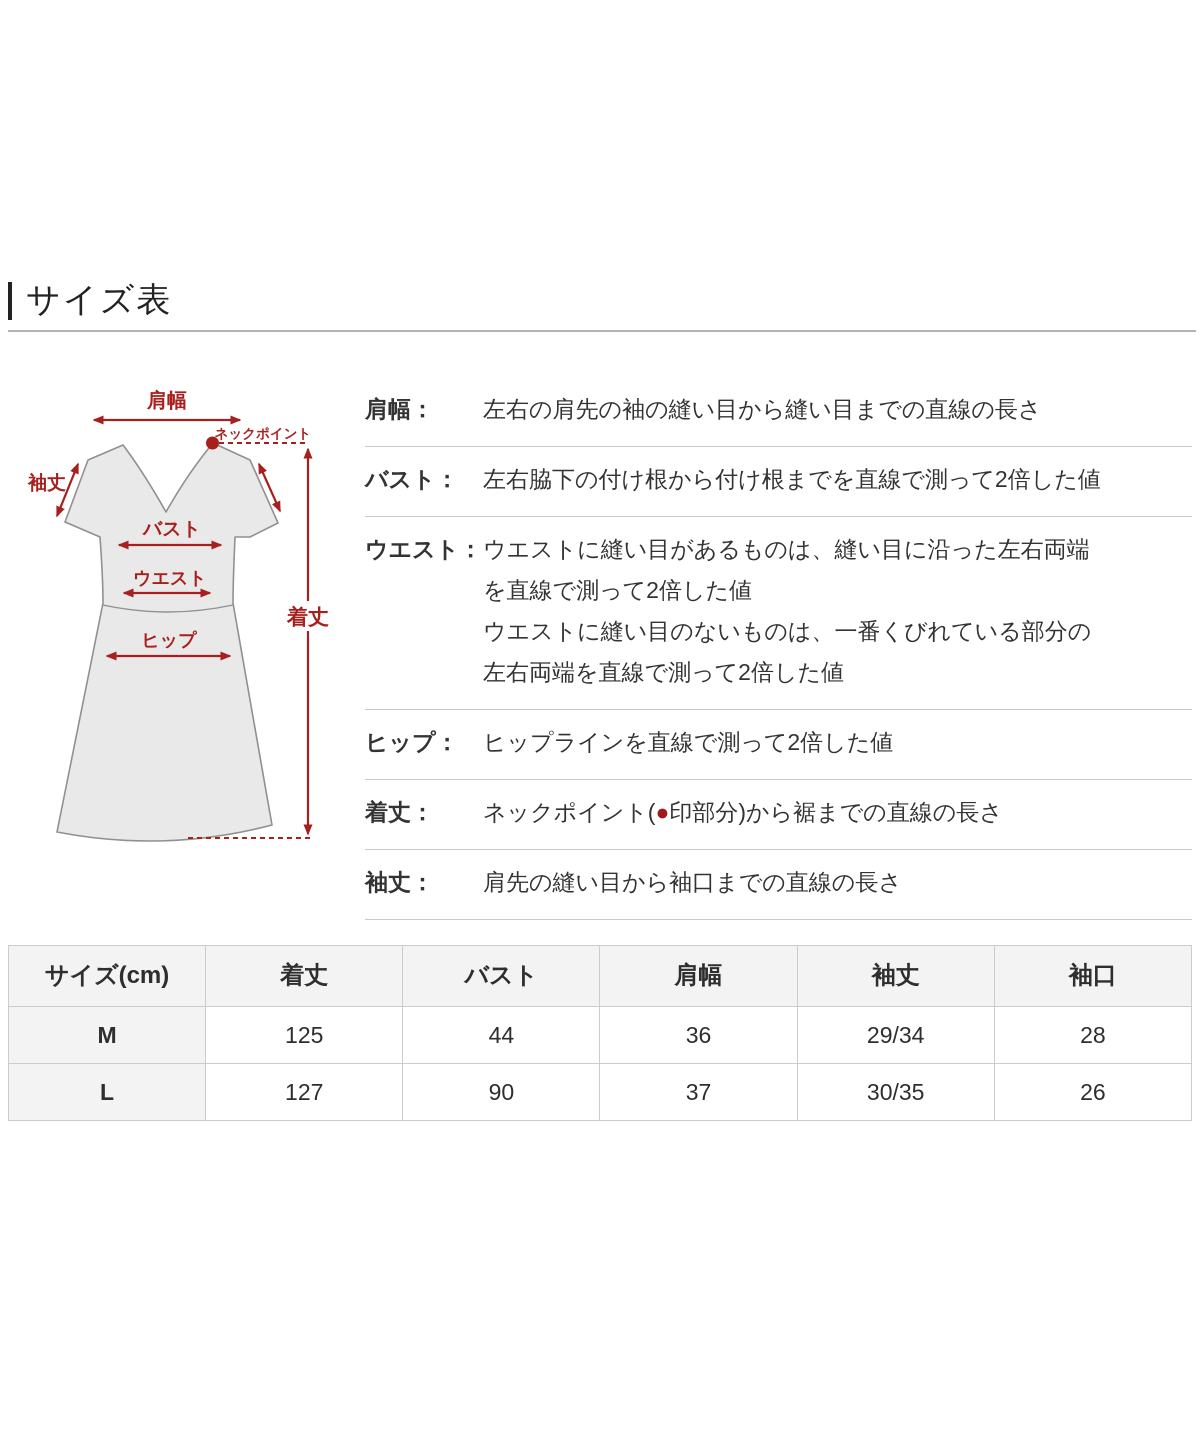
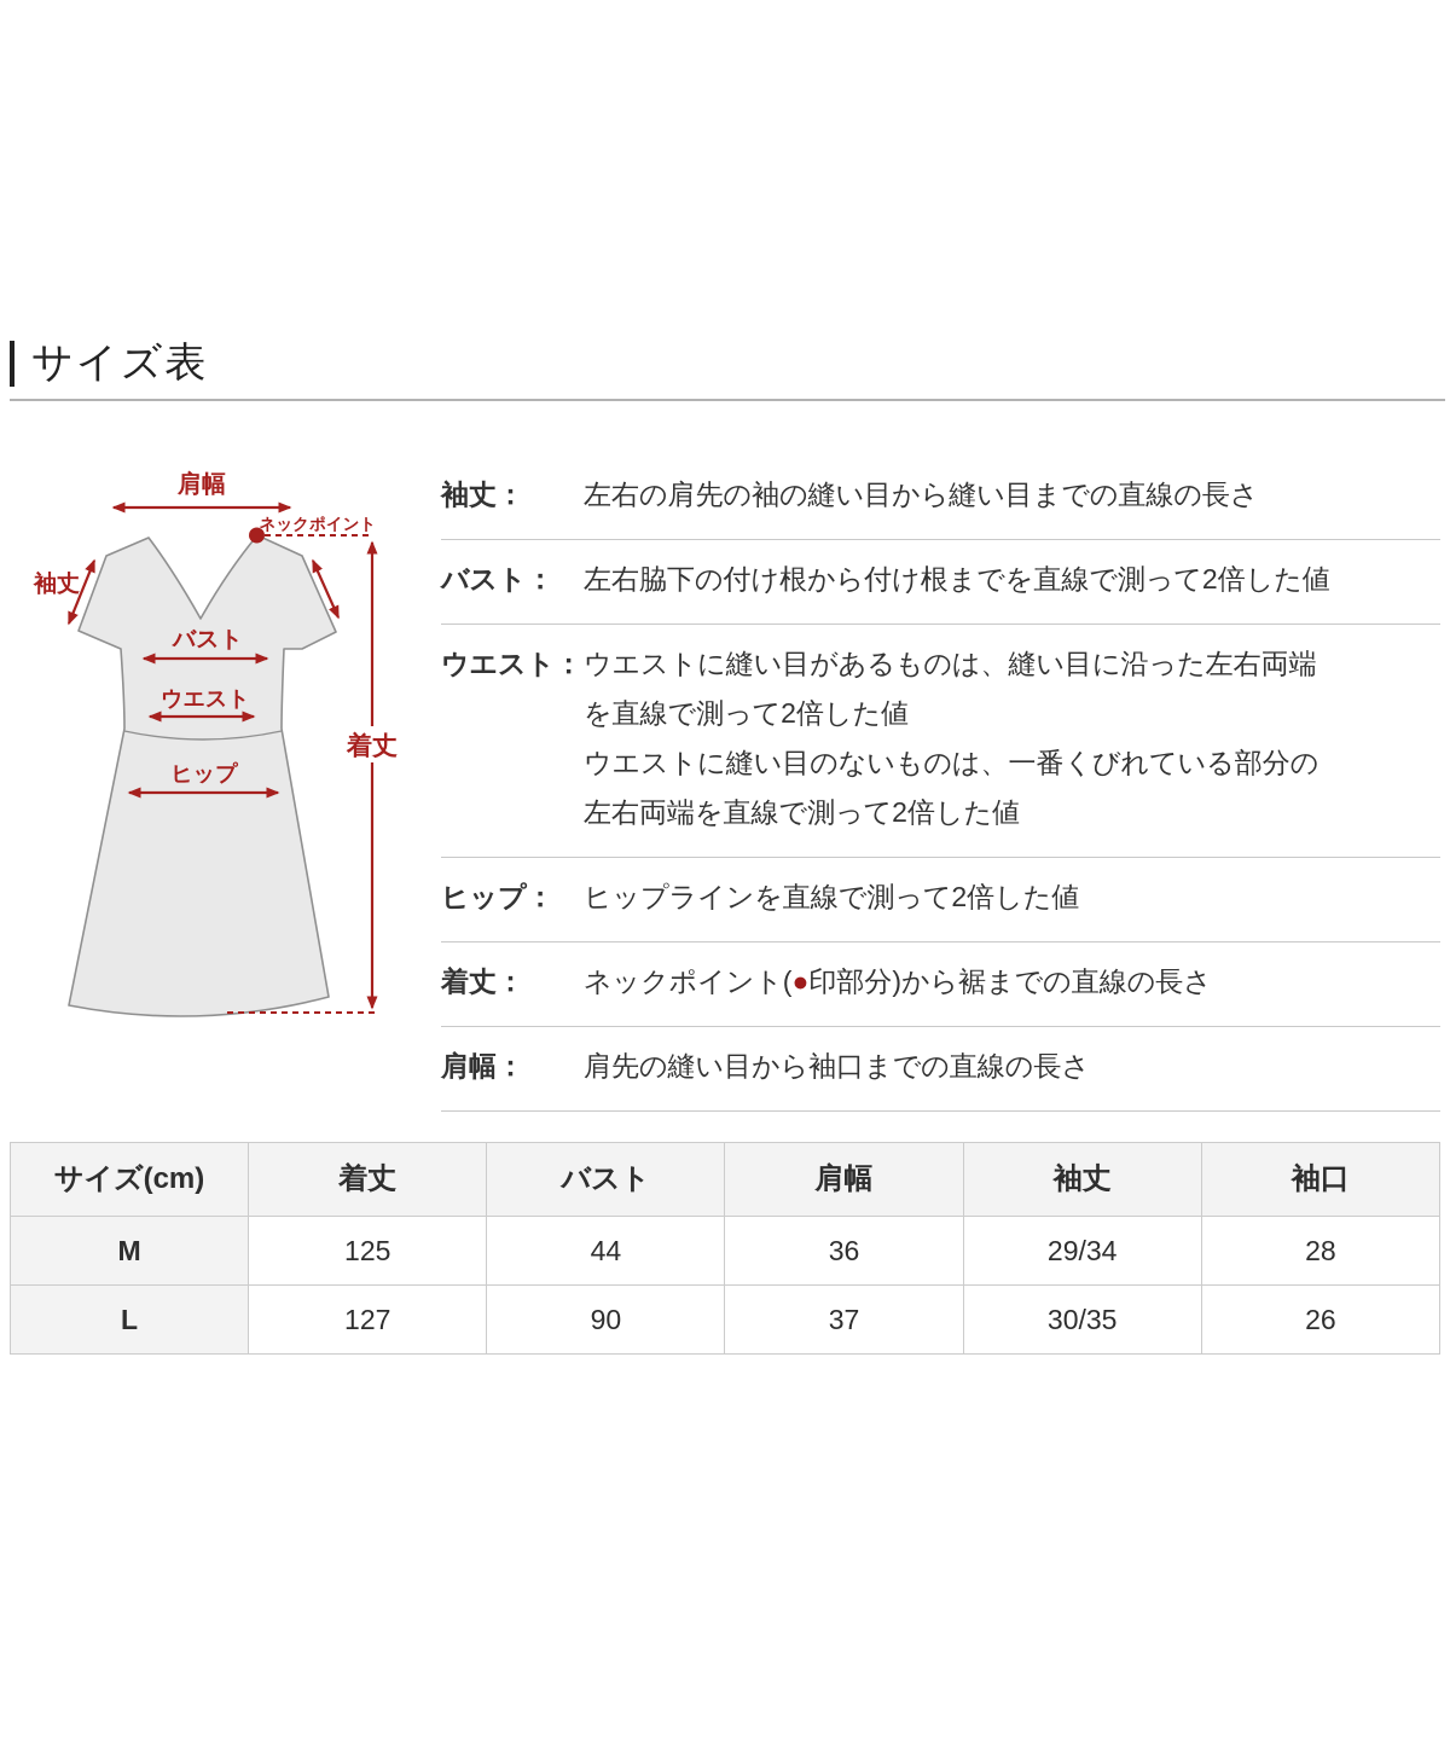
  サイズ表
  肩幅
  ネックポイント
  着丈
  袖丈
  バスト
  ウエスト
  ヒップ
- 肩幅：
+ 袖丈：
  左右の肩先の袖の縫い目から縫い目までの直線の長さ
  バスト：
  左右脇下の付け根から付け根までを直線で測って2倍した値
  ウエスト：
  ウエストに縫い目があるものは、縫い目に沿った左右両端
  を直線で測って2倍した値
  ウエストに縫い目のないものは、一番くびれている部分の
  左右両端を直線で測って2倍した値
  ヒップ：
  ヒップラインを直線で測って2倍した値
  着丈：
  ネックポイント(●印部分)から裾までの直線の長さ
- 袖丈：
+ 肩幅：
  肩先の縫い目から袖口までの直線の長さ
  サイズ(cm)	着丈	バスト	肩幅	袖丈	袖口
  M	125	44	36	29/34	28
  L	127	90	37	30/35	26
